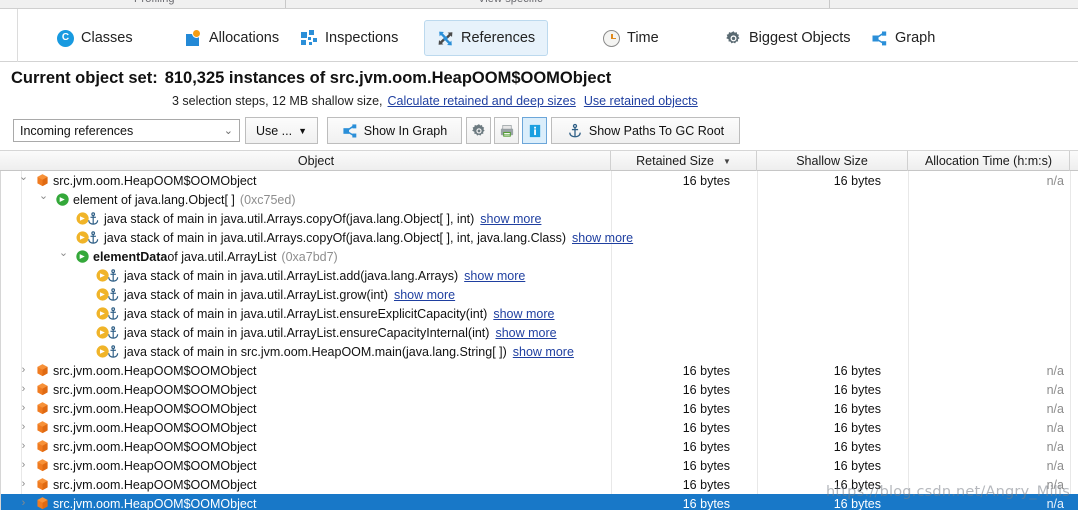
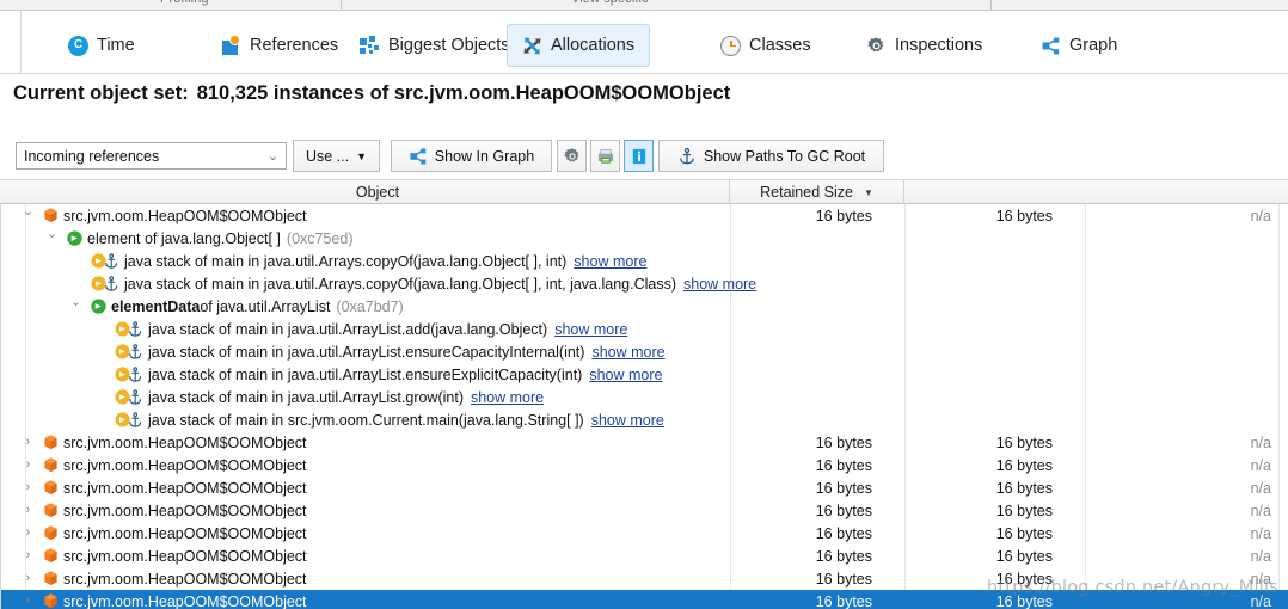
  C
- Classes
+ Time
- Allocations
+ References
- Inspections
+ Biggest Objects
- References
+ Allocations
- Time
+ Classes
- Biggest Objects
+ Inspections
  Graph
  Current object set: 810,325 instances of src.jvm.oom.HeapOOM$OOMObject
- 3 selection steps, 12 MB shallow size,
- Calculate retained and deep sizes
- Use retained objects
  Incoming references
  ⌄
  Use ...
  ▼
  Show In Graph
  Show Paths To GC Root
  Object
  Retained Size
  ▼
- Shallow Size
- Allocation Time (h:m:s)
  ⌄
  src.jvm.oom.HeapOOM$OOMObject
  16 bytes
  16 bytes
  n/a
  ⌄
  element of java.lang.Object[ ]
  (0xc75ed)
  java stack of main in java.util.Arrays.copyOf(java.lang.Object[ ], int)
  show more
  java stack of main in java.util.Arrays.copyOf(java.lang.Object[ ], int, java.lang.Class)
  show more
  ⌄
  elementData
  of java.util.ArrayList
  (0xa7bd7)
- java stack of main in java.util.ArrayList.add(java.lang.Arrays)
+ java stack of main in java.util.ArrayList.add(java.lang.Object)
  show more
- java stack of main in java.util.ArrayList.grow(int)
+ java stack of main in java.util.ArrayList.ensureCapacityInternal(int)
  show more
  java stack of main in java.util.ArrayList.ensureExplicitCapacity(int)
  show more
- java stack of main in java.util.ArrayList.ensureCapacityInternal(int)
+ java stack of main in java.util.ArrayList.grow(int)
  show more
- java stack of main in src.jvm.oom.HeapOOM.main(java.lang.String[ ])
+ java stack of main in src.jvm.oom.Current.main(java.lang.String[ ])
  show more
  ›
  src.jvm.oom.HeapOOM$OOMObject
  16 bytes
  16 bytes
  n/a
  ›
  src.jvm.oom.HeapOOM$OOMObject
  16 bytes
  16 bytes
  n/a
  ›
  src.jvm.oom.HeapOOM$OOMObject
  16 bytes
  16 bytes
  n/a
  ›
  src.jvm.oom.HeapOOM$OOMObject
  16 bytes
  16 bytes
  n/a
  ›
  src.jvm.oom.HeapOOM$OOMObject
  16 bytes
  16 bytes
  n/a
  ›
  src.jvm.oom.HeapOOM$OOMObject
  16 bytes
  16 bytes
  n/a
  ›
  src.jvm.oom.HeapOOM$OOMObject
  16 bytes
  16 bytes
  n/a
  ›
  src.jvm.oom.HeapOOM$OOMObject
  16 bytes
  16 bytes
  n/a
  https://blog.csdn.net/Angry_Mills
